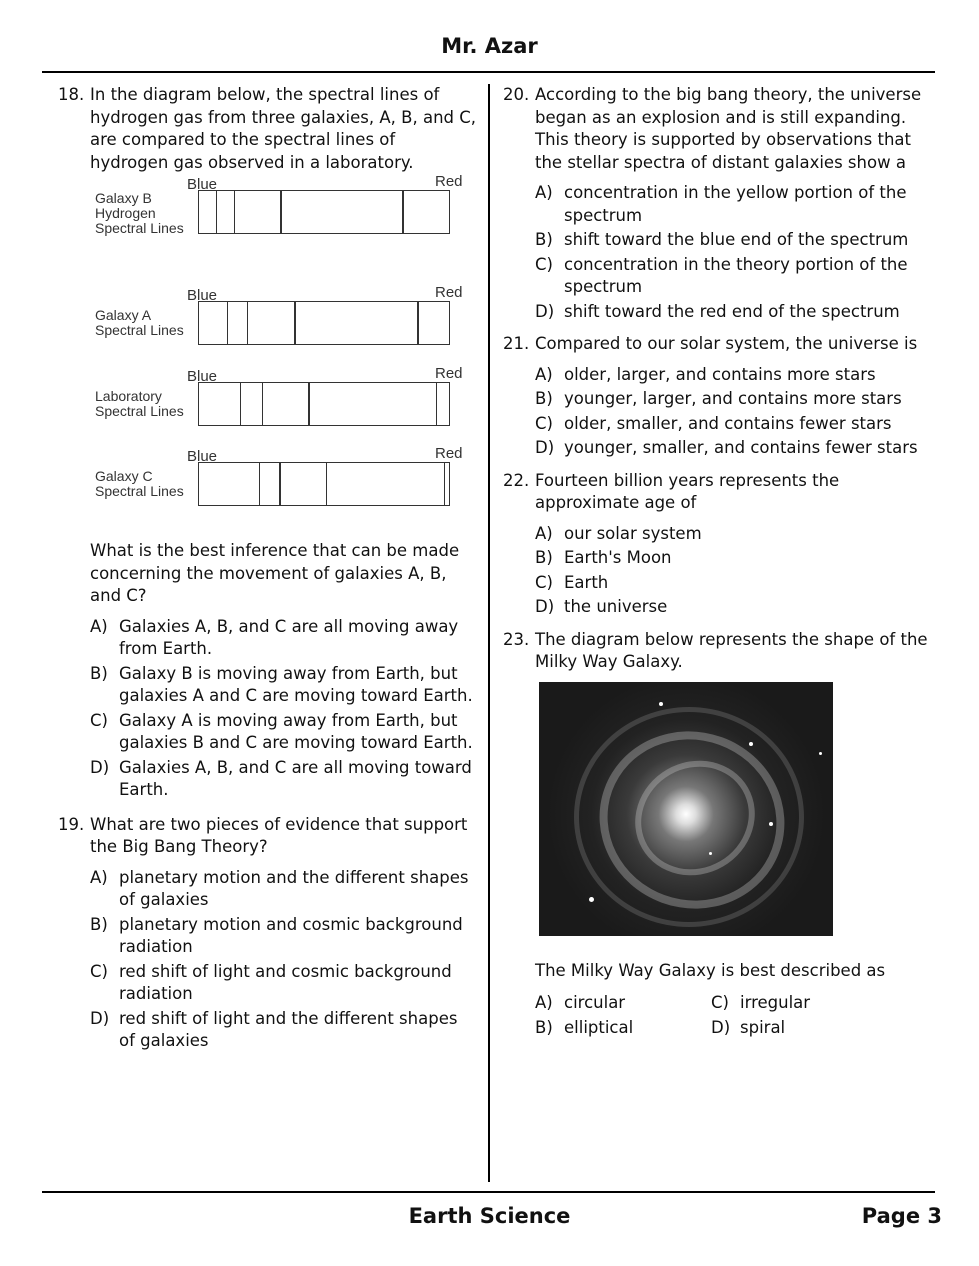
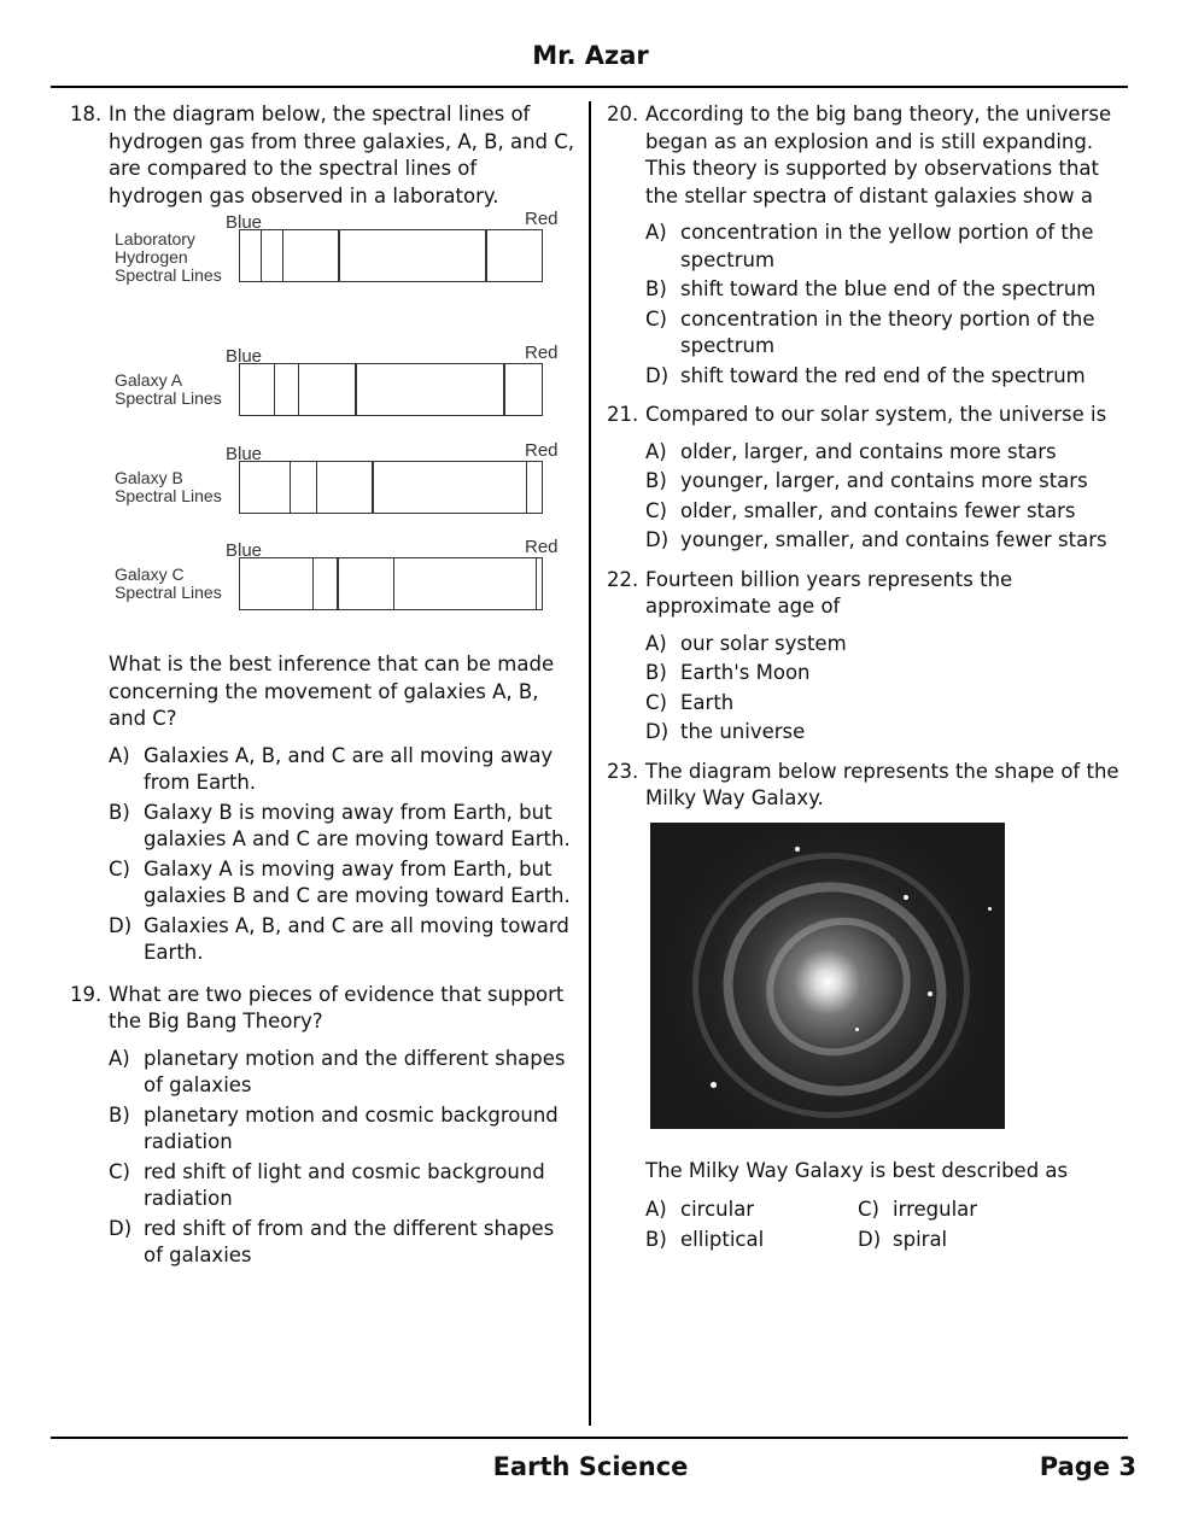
  Mr. Azar
  18.
  In the diagram below, the spectral lines of hydrogen gas from three galaxies, A, B, and C, are compared to the spectral lines of hydrogen gas observed in a laboratory.
  Blue
  Red
- Galaxy B
+ Laboratory
  Hydrogen
  Spectral Lines
  Blue
  Red
  Galaxy A
  Spectral Lines
  Blue
  Red
- Laboratory
+ Galaxy B
  Spectral Lines
  Blue
  Red
  Galaxy C
  Spectral Lines
  What is the best inference that can be made concerning the movement of galaxies A, B, and C?
  A)
  Galaxies A, B, and C are all moving away from Earth.
  B)
  Galaxy B is moving away from Earth, but galaxies A and C are moving toward Earth.
  C)
  Galaxy A is moving away from Earth, but galaxies B and C are moving toward Earth.
  D)
  Galaxies A, B, and C are all moving toward Earth.
  19.
  What are two pieces of evidence that support the Big Bang Theory?
  A)
  planetary motion and the different shapes of galaxies
  B)
  planetary motion and cosmic background radiation
  C)
  red shift of light and cosmic background radiation
  D)
- red shift of light and the different shapes of galaxies
+ red shift of from and the different shapes of galaxies
  20.
  According to the big bang theory, the universe began as an explosion and is still expanding. This theory is supported by observations that the stellar spectra of distant galaxies show a
  A)
  concentration in the yellow portion of the spectrum
  B)
  shift toward the blue end of the spectrum
  C)
  concentration in the theory portion of the spectrum
  D)
  shift toward the red end of the spectrum
  21.
  Compared to our solar system, the universe is
  A)
  older, larger, and contains more stars
  B)
  younger, larger, and contains more stars
  C)
  older, smaller, and contains fewer stars
  D)
  younger, smaller, and contains fewer stars
  22.
  Fourteen billion years represents the approximate age of
  A)
  our solar system
  B)
  Earth's Moon
  C)
  Earth
  D)
  the universe
  23.
  The diagram below represents the shape of the Milky Way Galaxy.
  The Milky Way Galaxy is best described as
  A)
  circular
  C)
  irregular
  B)
  elliptical
  D)
  spiral
  Earth Science
  Page 3
